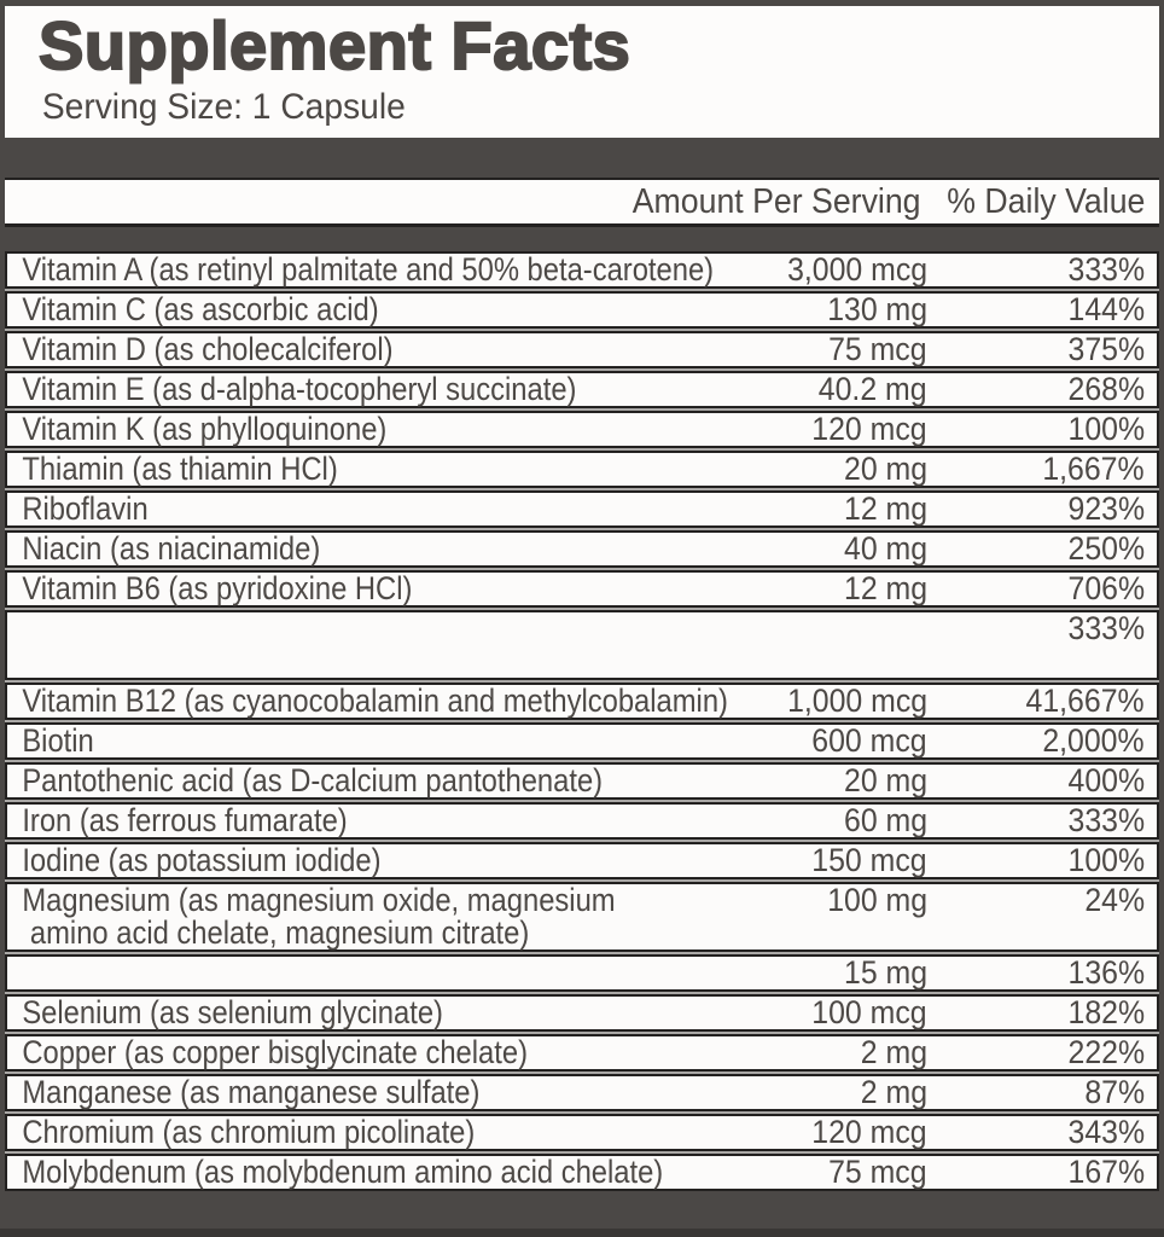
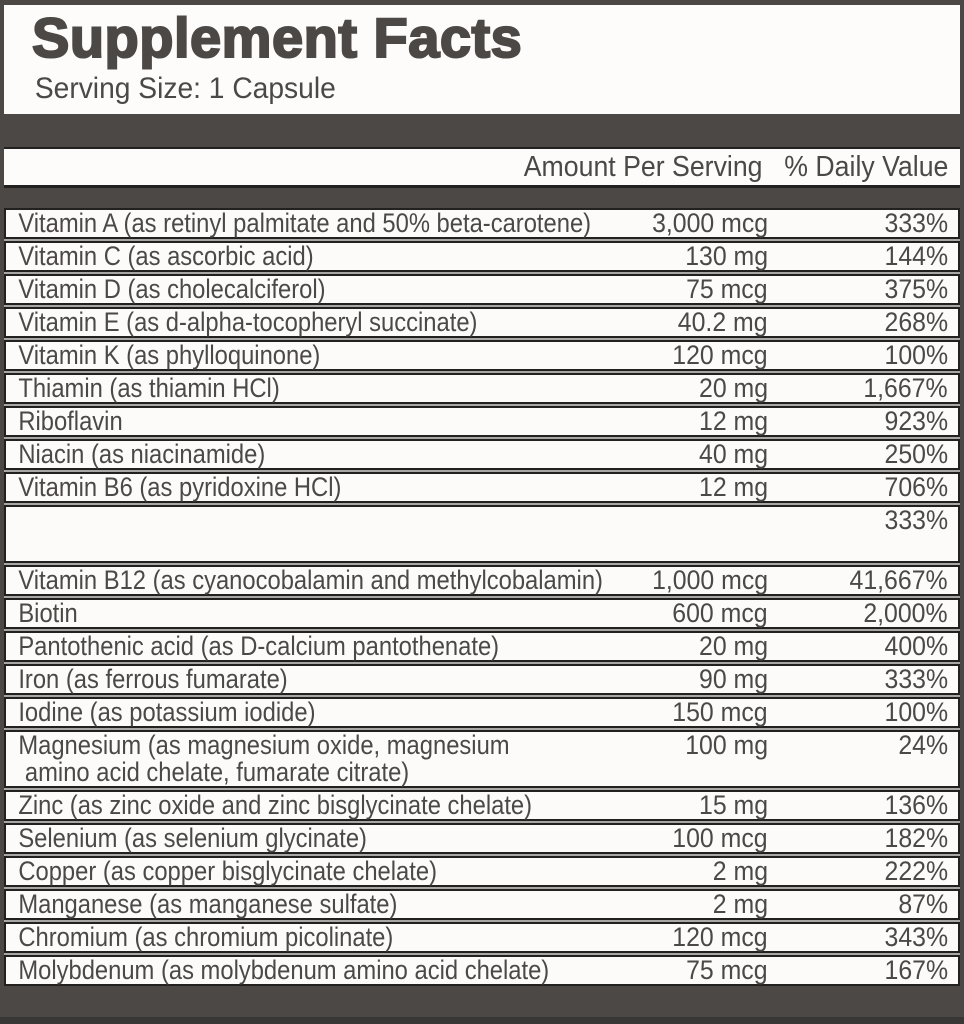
  Supplement Facts
  Serving Size: 1 Capsule
  Amount Per Serving
  % Daily Value
  Vitamin A (as retinyl palmitate and 50% beta-carotene)
  3,000 mcg
  333%
  Vitamin C (as ascorbic acid)
  130 mg
  144%
  Vitamin D (as cholecalciferol)
  75 mcg
  375%
  Vitamin E (as d-alpha-tocopheryl succinate)
  40.2 mg
  268%
  Vitamin K (as phylloquinone)
  120 mcg
  100%
  Thiamin (as thiamin HCl)
  20 mg
  1,667%
  Riboflavin
  12 mg
  923%
  Niacin (as niacinamide)
  40 mg
  250%
  Vitamin B6 (as pyridoxine HCl)
  12 mg
  706%
  333%
  Vitamin B12 (as cyanocobalamin and methylcobalamin)
  1,000 mcg
  41,667%
  Biotin
  600 mcg
  2,000%
  Pantothenic acid (as D-calcium pantothenate)
  20 mg
  400%
  Iron (as ferrous fumarate)
- 60 mg
+ 90 mg
  333%
  Iodine (as potassium iodide)
  150 mcg
  100%
  Magnesium (as magnesium oxide, magnesium
- amino acid chelate, magnesium citrate)
+ amino acid chelate, fumarate citrate)
  100 mg
  24%
+ Zinc (as zinc oxide and zinc bisglycinate chelate)
  15 mg
  136%
  Selenium (as selenium glycinate)
  100 mcg
  182%
  Copper (as copper bisglycinate chelate)
  2 mg
  222%
  Manganese (as manganese sulfate)
  2 mg
  87%
  Chromium (as chromium picolinate)
  120 mcg
  343%
  Molybdenum (as molybdenum amino acid chelate)
  75 mcg
  167%
